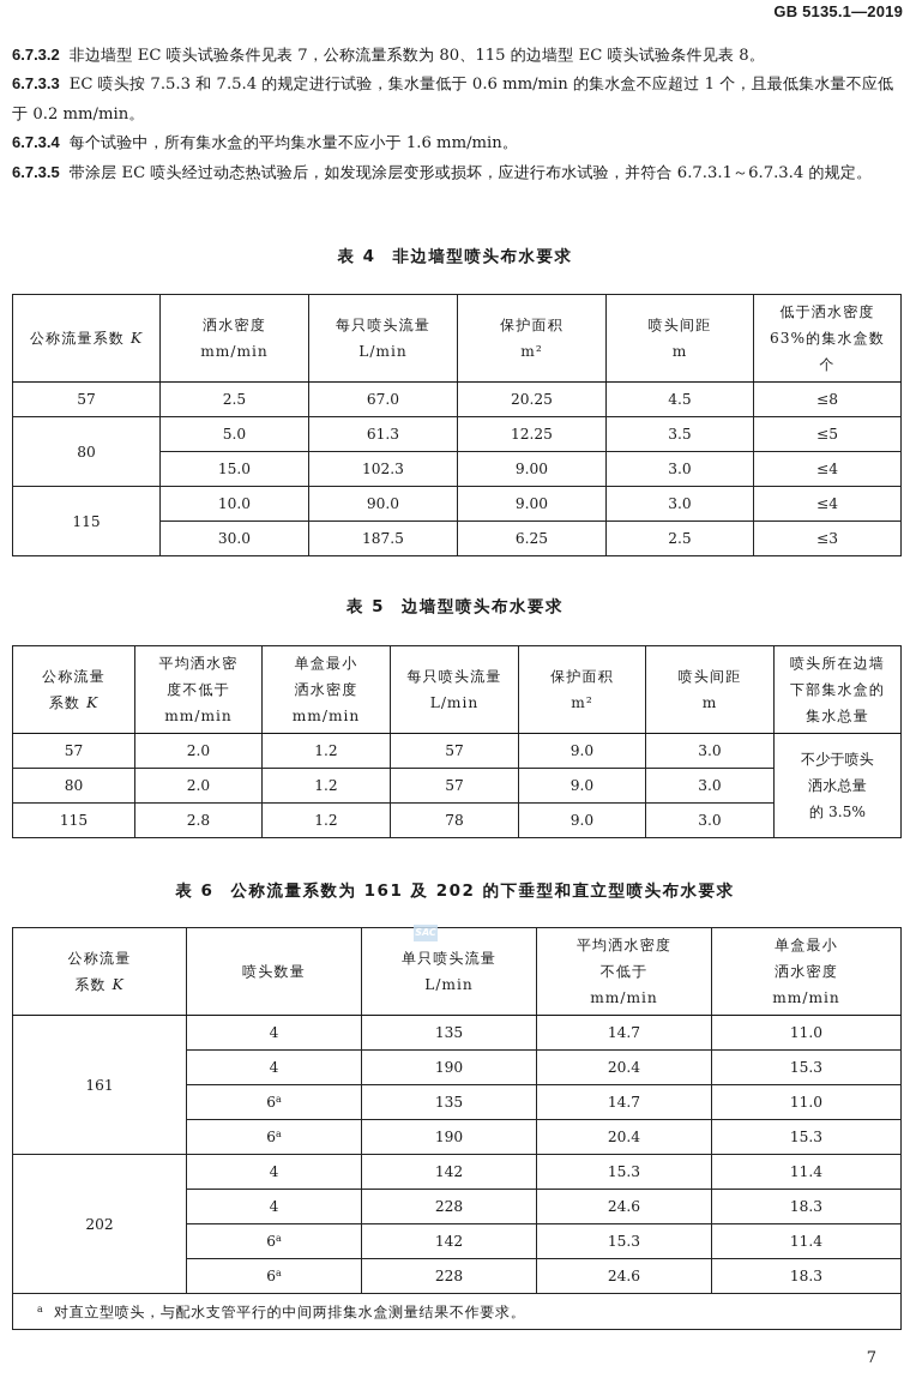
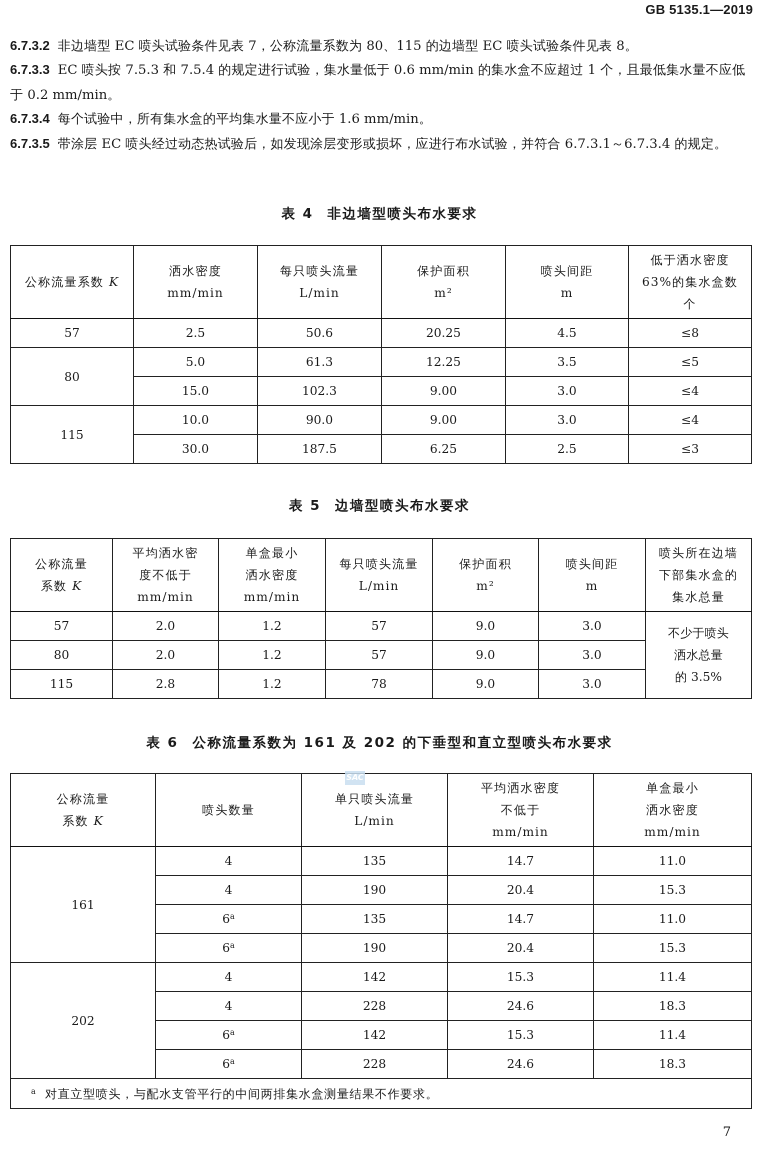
  GB 5135.1—2019
  6.7.3.2 非边墙型 EC 喷头试验条件见表 7，公称流量系数为 80、115 的边墙型 EC 喷头试验条件见表 8。
  6.7.3.3 EC 喷头按 7.5.3 和 7.5.4 的规定进行试验，集水量低于 0.6 mm/min 的集水盒不应超过 1 个，且最低集水量不应低于 0.2 mm/min。
  6.7.3.4 每个试验中，所有集水盒的平均集水量不应小于 1.6 mm/min。
  6.7.3.5 带涂层 EC 喷头经过动态热试验后，如发现涂层变形或损坏，应进行布水试验，并符合 6.7.3.1～6.7.3.4 的规定。
  表 4 非边墙型喷头布水要求
  公称流量系数 K	洒水密度mm/min	每只喷头流量L/min	保护面积m²	喷头间距m	低于洒水密度63%的集水盒数个
- 57	2.5	67.0	20.25	4.5	≤8
+ 57	2.5	50.6	20.25	4.5	≤8
  80	5.0	61.3	12.25	3.5	≤5
  15.0	102.3	9.00	3.0	≤4
  115	10.0	90.0	9.00	3.0	≤4
  30.0	187.5	6.25	2.5	≤3
  表 5 边墙型喷头布水要求
  公称流量系数 K	平均洒水密度不低于mm/min	单盒最小洒水密度mm/min	每只喷头流量L/min	保护面积m²	喷头间距m	喷头所在边墙下部集水盒的集水总量
  57	2.0	1.2	57	9.0	3.0	不少于喷头洒水总量的 3.5%
  80	2.0	1.2	57	9.0	3.0
  115	2.8	1.2	78	9.0	3.0
  表 6 公称流量系数为 161 及 202 的下垂型和直立型喷头布水要求
  公称流量系数 K	喷头数量	单只喷头流量L/min	平均洒水密度不低于mm/min	单盒最小洒水密度mm/min
  161	4	135	14.7	11.0
  4	190	20.4	15.3
  6a	135	14.7	11.0
  6a	190	20.4	15.3
  202	4	142	15.3	11.4
  4	228	24.6	18.3
  6a	142	15.3	11.4
  6a	228	24.6	18.3
  a 对直立型喷头，与配水支管平行的中间两排集水盒测量结果不作要求。
  SAC
  7
